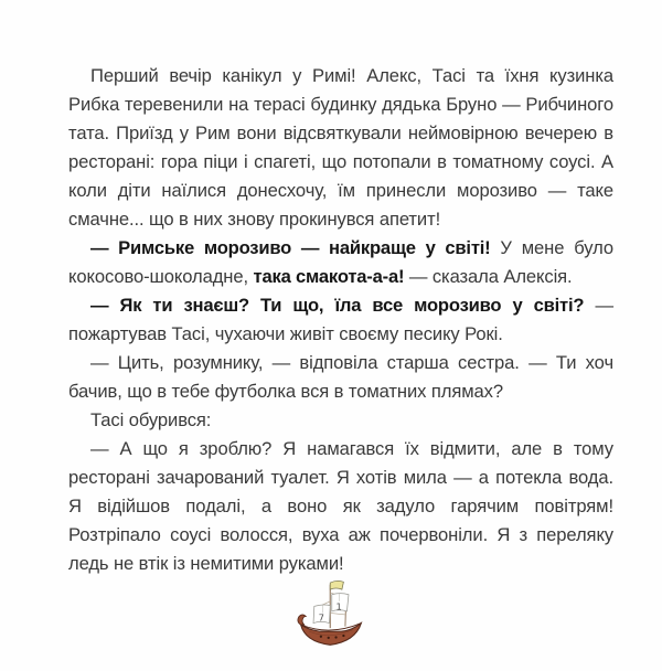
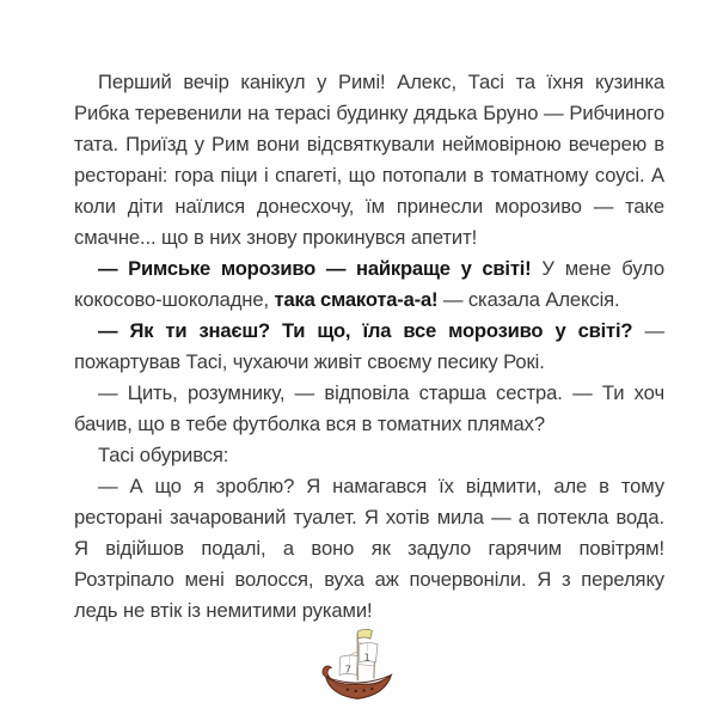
  Перший вечір канікул у Римі! Алекс, Тасі та їхня кузинка Рибка теревенили на терасі будинку дядька Бруно — Рибчиного тата. Приїзд у Рим вони відсвяткували неймовірною вечерею в ресторані: гора піци і спагеті, що потопали в томатному соусі. А коли діти наїлися донесхочу, їм принесли морозиво — таке смачне... що в них знову прокинувся апетит!
  — Римське морозиво — найкраще у світі! У мене було кокосово-шоколадне, така смакота-а-а! — сказала Алексія.
  — Як ти знаєш? Ти що, їла все морозиво у світі? — пожартував Тасі, чухаючи живіт своєму песику Рокі.
  — Цить, розумнику, — відповіла старша сестра. — Ти хоч бачив, що в тебе футболка вся в томатних плямах?
  Тасі обурився:
- — А що я зроблю? Я намагався їх відмити, але в тому ресторані зачарований туалет. Я хотів мила — а потекла вода. Я відійшов подалі, а воно як задуло гарячим повітрям! Розтріпало соусі волосся, вуха аж почервоніли. Я з переляку ледь не втік із немитими руками!
+ — А що я зроблю? Я намагався їх відмити, але в тому ресторані зачарований туалет. Я хотів мила — а потекла вода. Я відійшов подалі, а воно як задуло гарячим повітрям! Розтріпало мені волосся, вуха аж почервоніли. Я з переляку ледь не втік із немитими руками!
  7
  1
